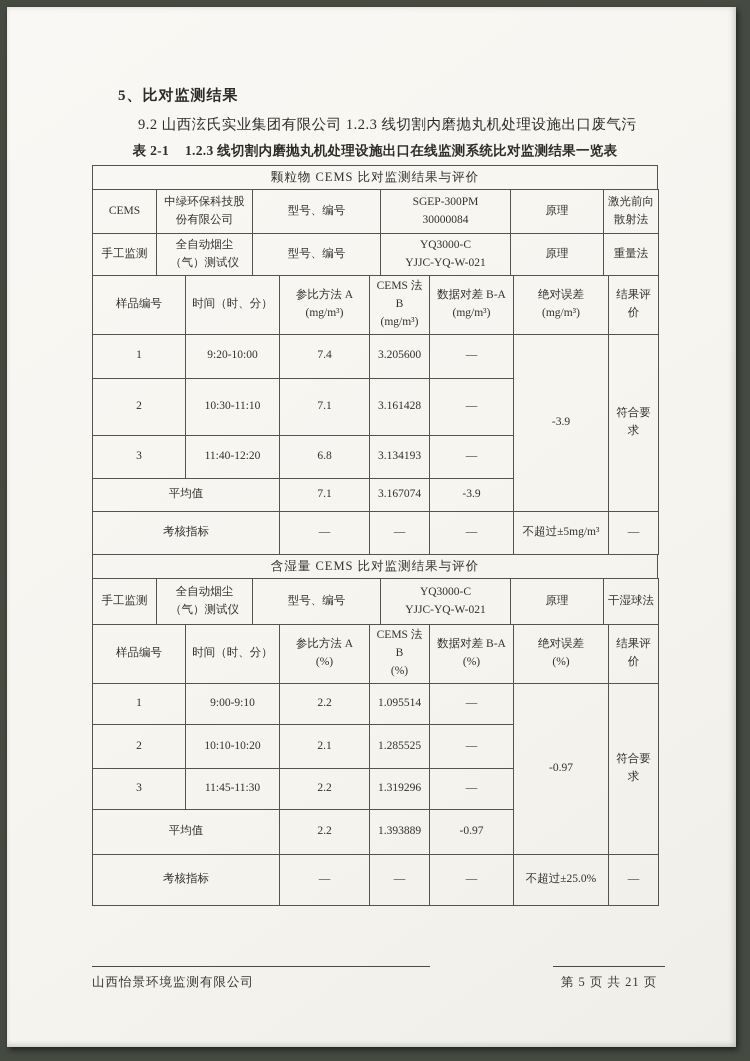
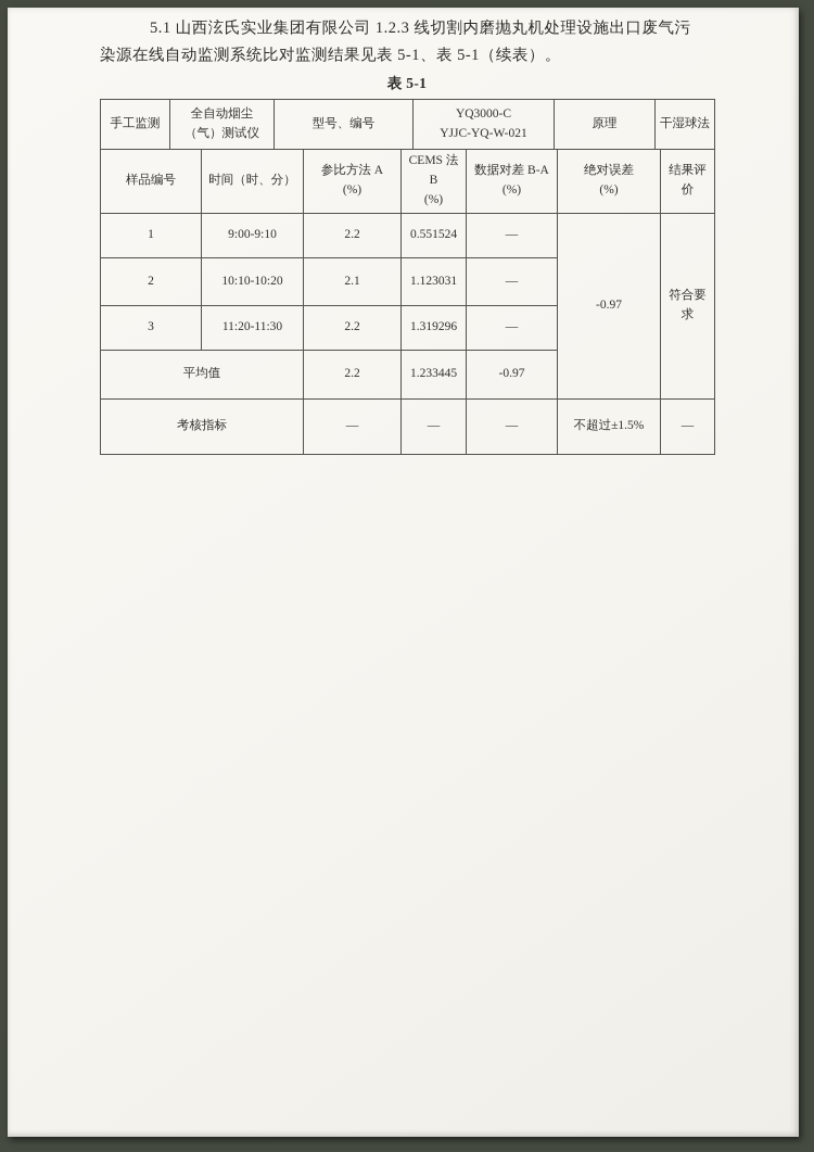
- 5、比对监测结果
- 9.2 山西泫氏实业集团有限公司 1.2.3 线切割内磨抛丸机处理设施出口废气污
+ 5.1 山西泫氏实业集团有限公司 1.2.3 线切割内磨抛丸机处理设施出口废气污
+ 染源在线自动监测系统比对监测结果见表 5-1、表 5-1（续表）。
- 表 2-1
+ 表 5-1
- 1.2.3 线切割内磨抛丸机处理设施出口在线监测系统比对监测结果一览表
- 颗粒物 CEMS 比对监测结果与评价
- CEMS	中绿环保科技股份有限公司	型号、编号	SGEP-300PM 30000084	原理	激光前向散射法
- 手工监测	全自动烟尘（气）测试仪	型号、编号	YQ3000-C YJJC-YQ-W-021	原理	重量法
- 样品编号	时间（时、分）	参比方法 A (mg/m³)	CEMS 法 B (mg/m³)	数据对差 B-A (mg/m³)	绝对误差 (mg/m³)	结果评价
- 1	9:20-10:00	7.4	3.205600	—	-3.9	符合要求
- 2	10:30-11:10	7.1	3.161428	—
- 3	11:40-12:20	6.8	3.134193	—
- 平均值	7.1	3.167074	-3.9
- 考核指标	—	—	—	不超过±5mg/m³	—
- 含湿量 CEMS 比对监测结果与评价
  手工监测	全自动烟尘（气）测试仪	型号、编号	YQ3000-C YJJC-YQ-W-021	原理	干湿球法
  样品编号	时间（时、分）	参比方法 A (%)	CEMS 法 B (%)	数据对差 B-A (%)	绝对误差 (%)	结果评价
- 1	9:00-9:10	2.2	1.095514	—	-0.97	符合要求
+ 1	9:00-9:10	2.2	0.551524	—	-0.97	符合要求
- 2	10:10-10:20	2.1	1.285525	—
+ 2	10:10-10:20	2.1	1.123031	—
- 3	11:45-11:30	2.2	1.319296	—
+ 3	11:20-11:30	2.2	1.319296	—
- 平均值	2.2	1.393889	-0.97
+ 平均值	2.2	1.233445	-0.97
- 考核指标	—	—	—	不超过±25.0%	—
+ 考核指标	—	—	—	不超过±1.5%	—
- 山西怡景环境监测有限公司
- 第 5 页 共 21 页
